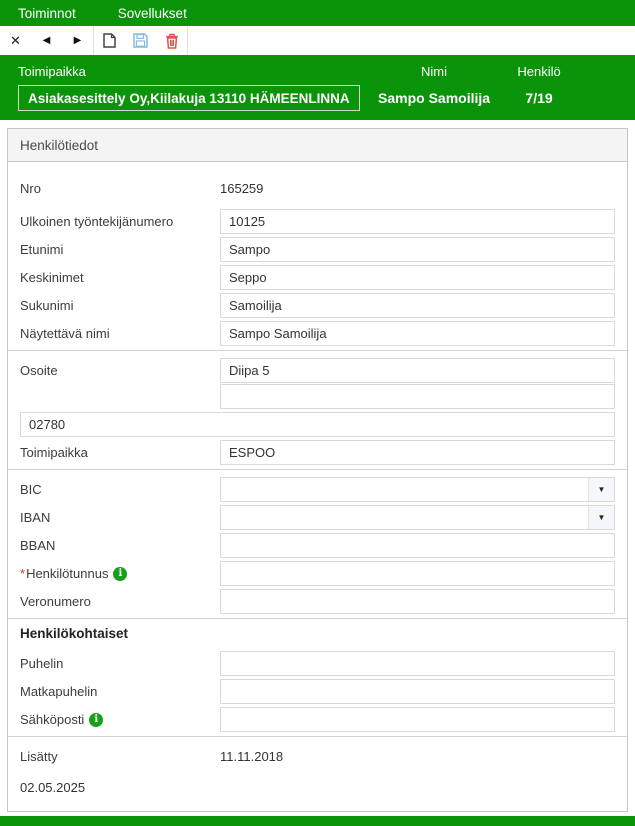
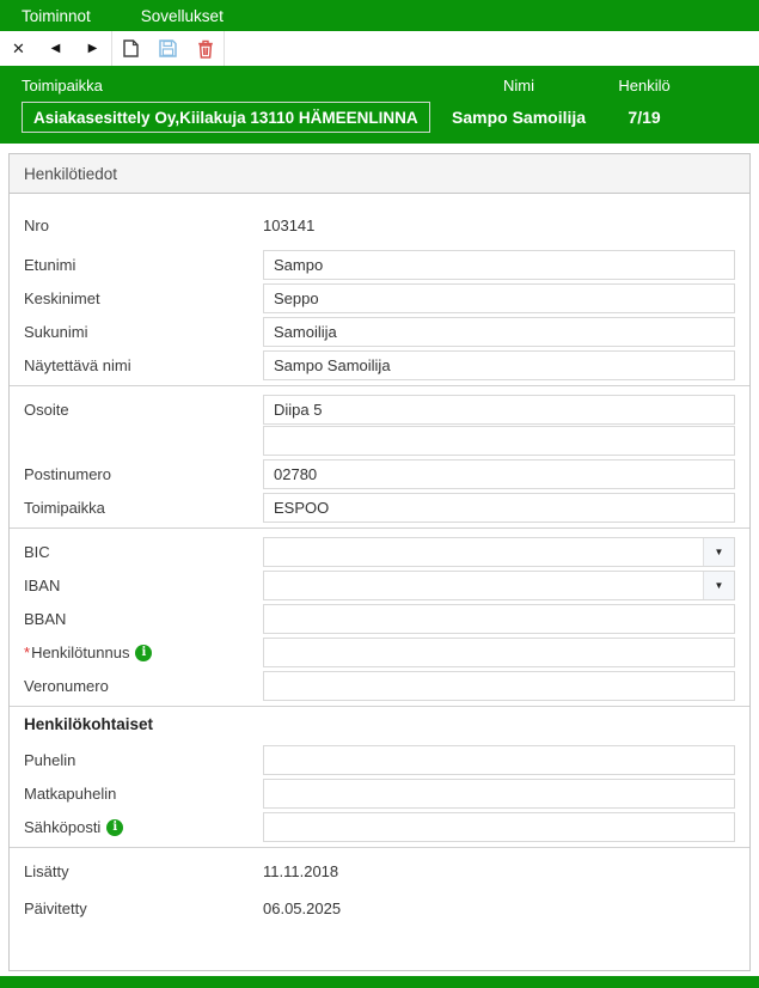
  Toiminnot
  Sovellukset
  ✕
  ◀
  ▶
  Toimipaikka
  Asiakasesittely Oy,Kiilakuja 13110 HÄMEENLINNA
  Nimi
  Sampo Samoilija
  Henkilö
  7/19
  Henkilötiedot
  Nro
- 165259
+ 103141
- Ulkoinen työntekijänumero
- 10125
  Etunimi
  Sampo
  Keskinimet
  Seppo
  Sukunimi
  Samoilija
  Näytettävä nimi
  Sampo Samoilija
  Osoite
  Diipa 5
+ Postinumero
  02780
  Toimipaikka
  ESPOO
  BIC
  ▼
  IBAN
  ▼
  BBAN
  *
  Henkilötunnus
  i
  Veronumero
  Henkilökohtaiset
  Puhelin
  Matkapuhelin
  Sähköposti
  i
  Lisätty
  11.11.2018
+ Päivitetty
- 02.05.2025
+ 06.05.2025
